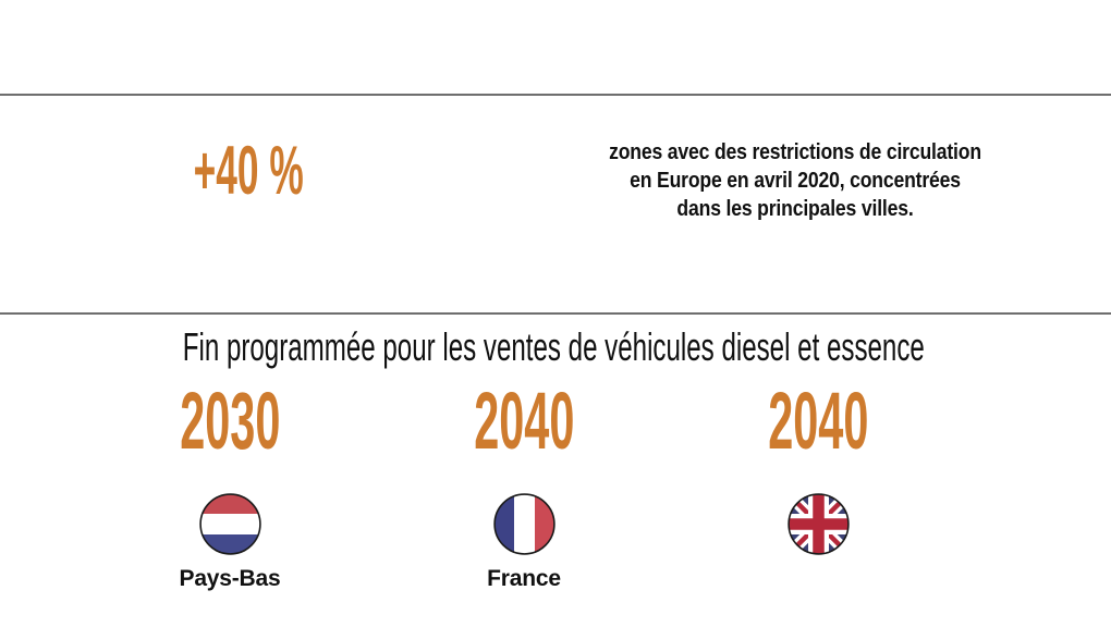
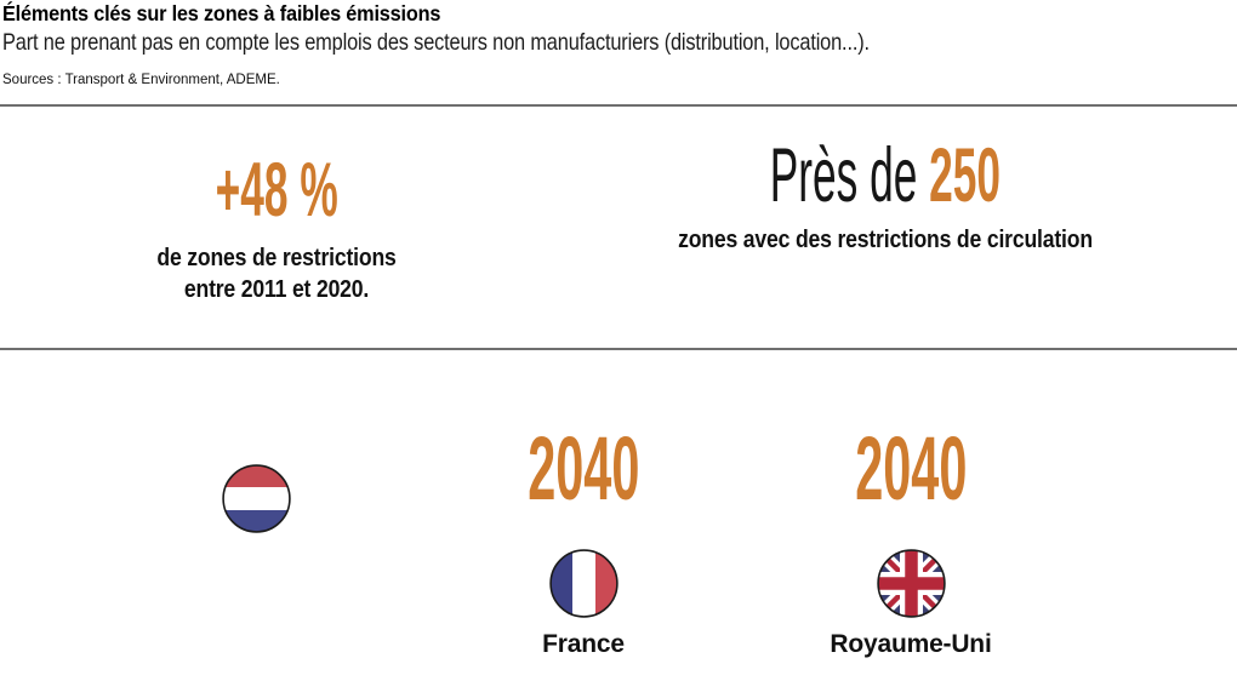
+ Éléments clés sur les zones à faibles émissions
+ Part ne prenant pas en compte les emplois des secteurs non manufacturiers (distribution, location...).
+ Sources : Transport & Environment, ADEME.
- +40 %
+ +48 %
+ de zones de restrictions
+ entre 2011 et 2020.
+ Près de 250
  zones avec des restrictions de circulation
- en Europe en avril 2020, concentrées
- dans les principales villes.
- Fin programmée pour les ventes de véhicules diesel et essence
- 2030
- Pays-Bas
  2040
  France
  2040
+ Royaume-Uni
